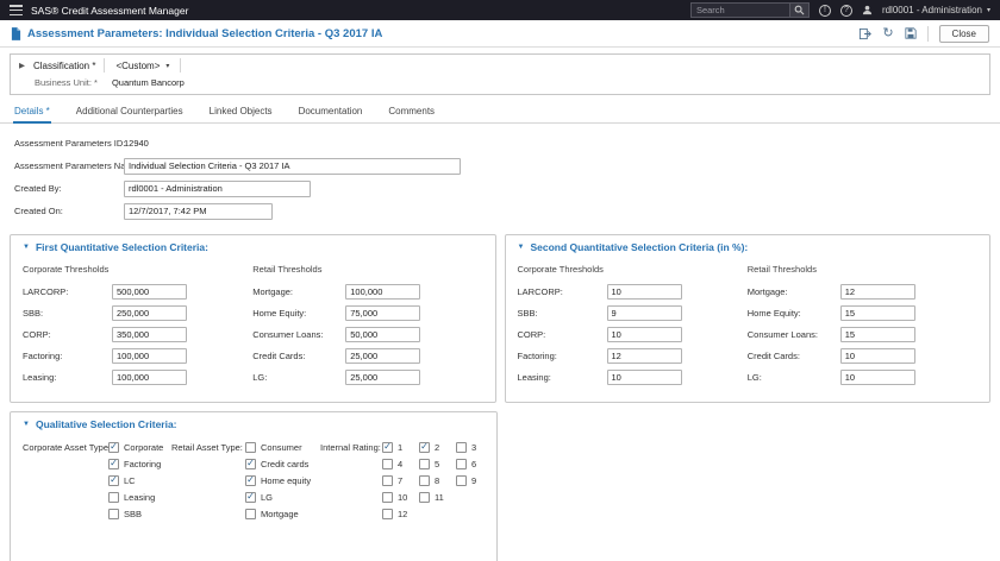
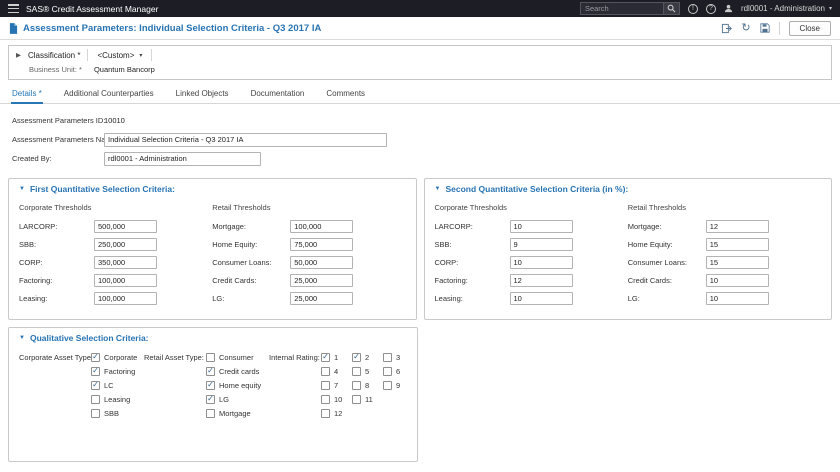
  SAS® Credit Assessment Manager
  Search
  rdl0001 - Administration
  Assessment Parameters: Individual Selection Criteria - Q3 2017 IA
  ↻
  Close
  Classification *
  <Custom>
  Business Unit: *
  Quantum Bancorp
  Details *
  Additional Counterparties
  Linked Objects
  Documentation
  Comments
  Assessment Parameters ID
- 12940
+ 10010
  Assessment Parameters N
  Individual Selection Criteria - Q3 2017 IA
  Created By:
  rdl0001 - Administration
- Created On:
- 12/7/2017, 7:42 PM
  First Quantitative Selection Criteria:
  Corporate Thresholds
  LARCORP:
  500,000
  SBB:
  250,000
  CORP:
  350,000
  Factoring:
  100,000
  Leasing:
  100,000
  Retail Thresholds
  Mortgage:
  100,000
  Home Equity:
  75,000
  Consumer Loans:
  50,000
  Credit Cards:
  25,000
  LG:
  25,000
  Second Quantitative Selection Criteria (in %):
  Corporate Thresholds
  LARCORP:
  10
  SBB:
  9
  CORP:
  10
  Factoring:
  12
  Leasing:
  10
  Retail Thresholds
  Mortgage:
  12
  Home Equity:
  15
  Consumer Loans:
  15
  Credit Cards:
  10
  LG:
  10
  Qualitative Selection Criteria:
  Corporate Asset Type
  Corporate
  Factoring
  LC
  Leasing
  SBB
  Retail Asset Type:
  Consumer
  Credit cards
  Home equity
  LG
  Mortgage
  Internal Rating:
  1
  2
  3
  4
  5
  6
  7
  8
  9
  10
  11
  12
